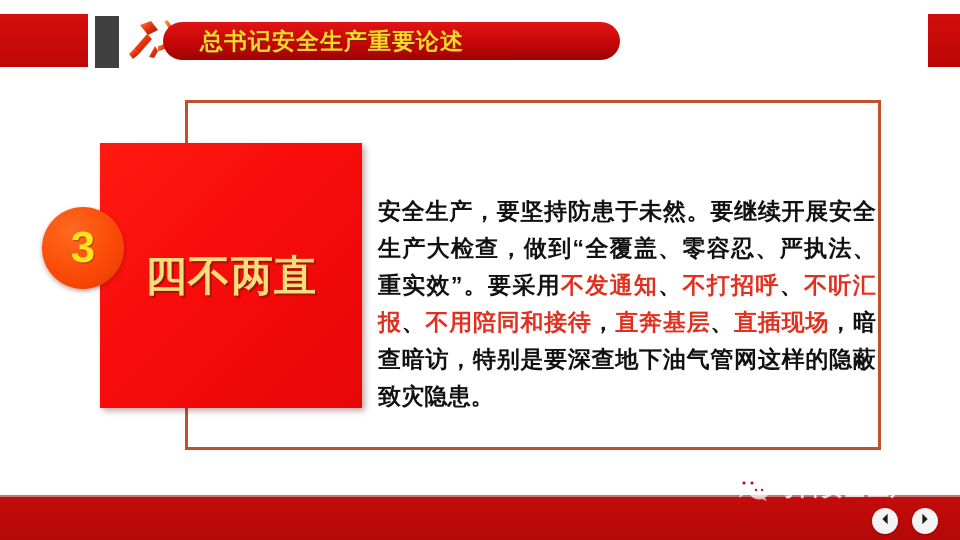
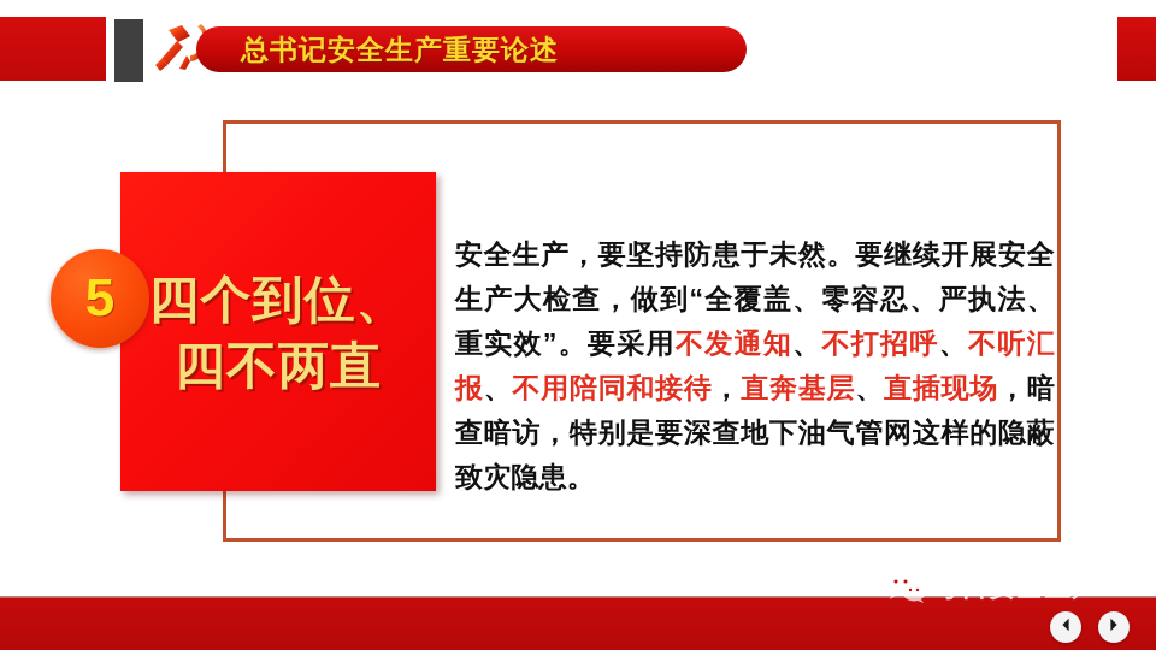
  总书记安全生产重要论述
+ 四个到位、
  四不两直
- 3
+ 5
  安全生产，要坚持防患于未然。要继续开展安全生产大检查，做到“全覆盖、零容忍、严执法、重实效”。要采用不发通知、不打招呼、不听汇报、不用陪同和接待，直奔基层、直插现场，暗查暗访，特别是要深查地下油气管网这样的隐蔽致灾隐患。
  每日安全生产
